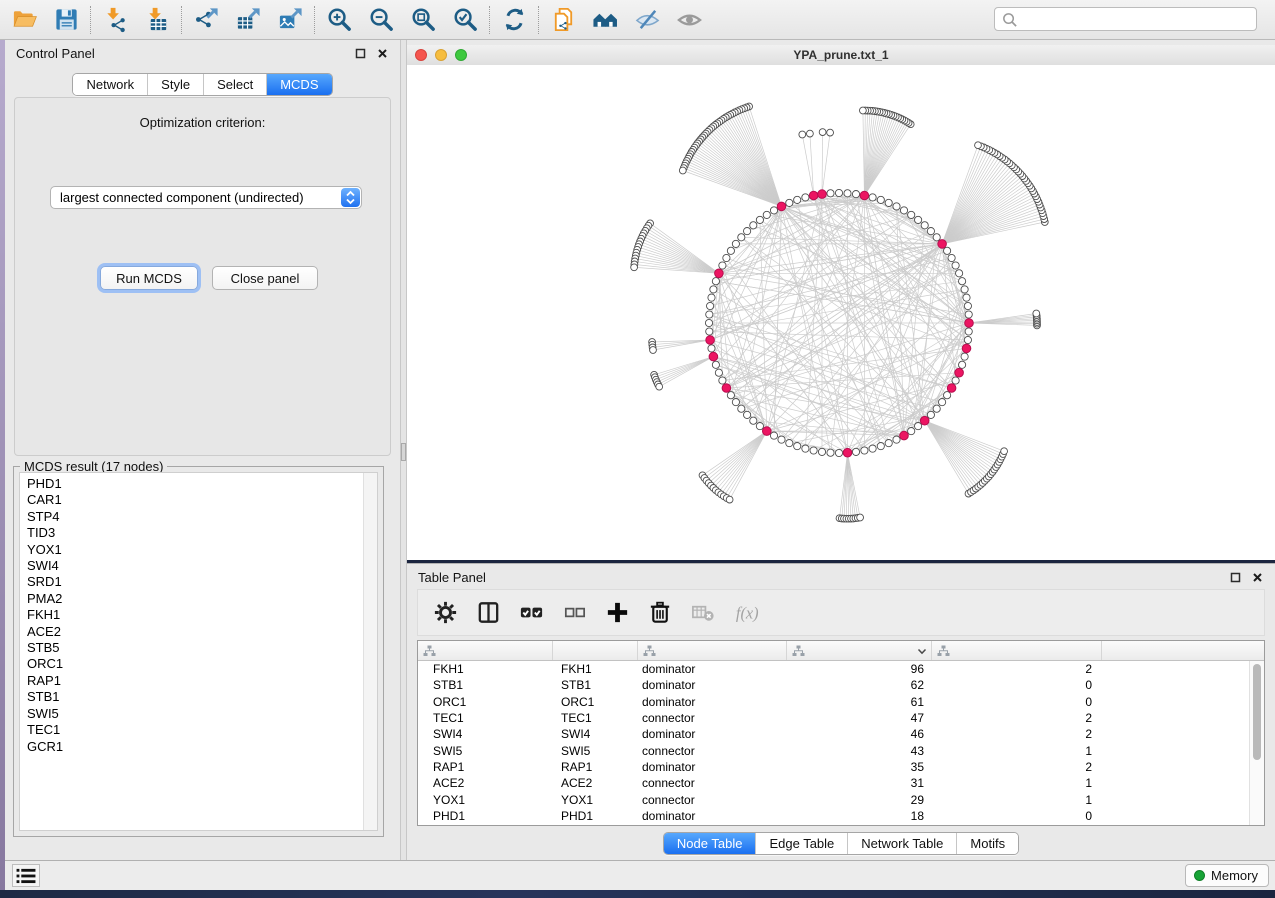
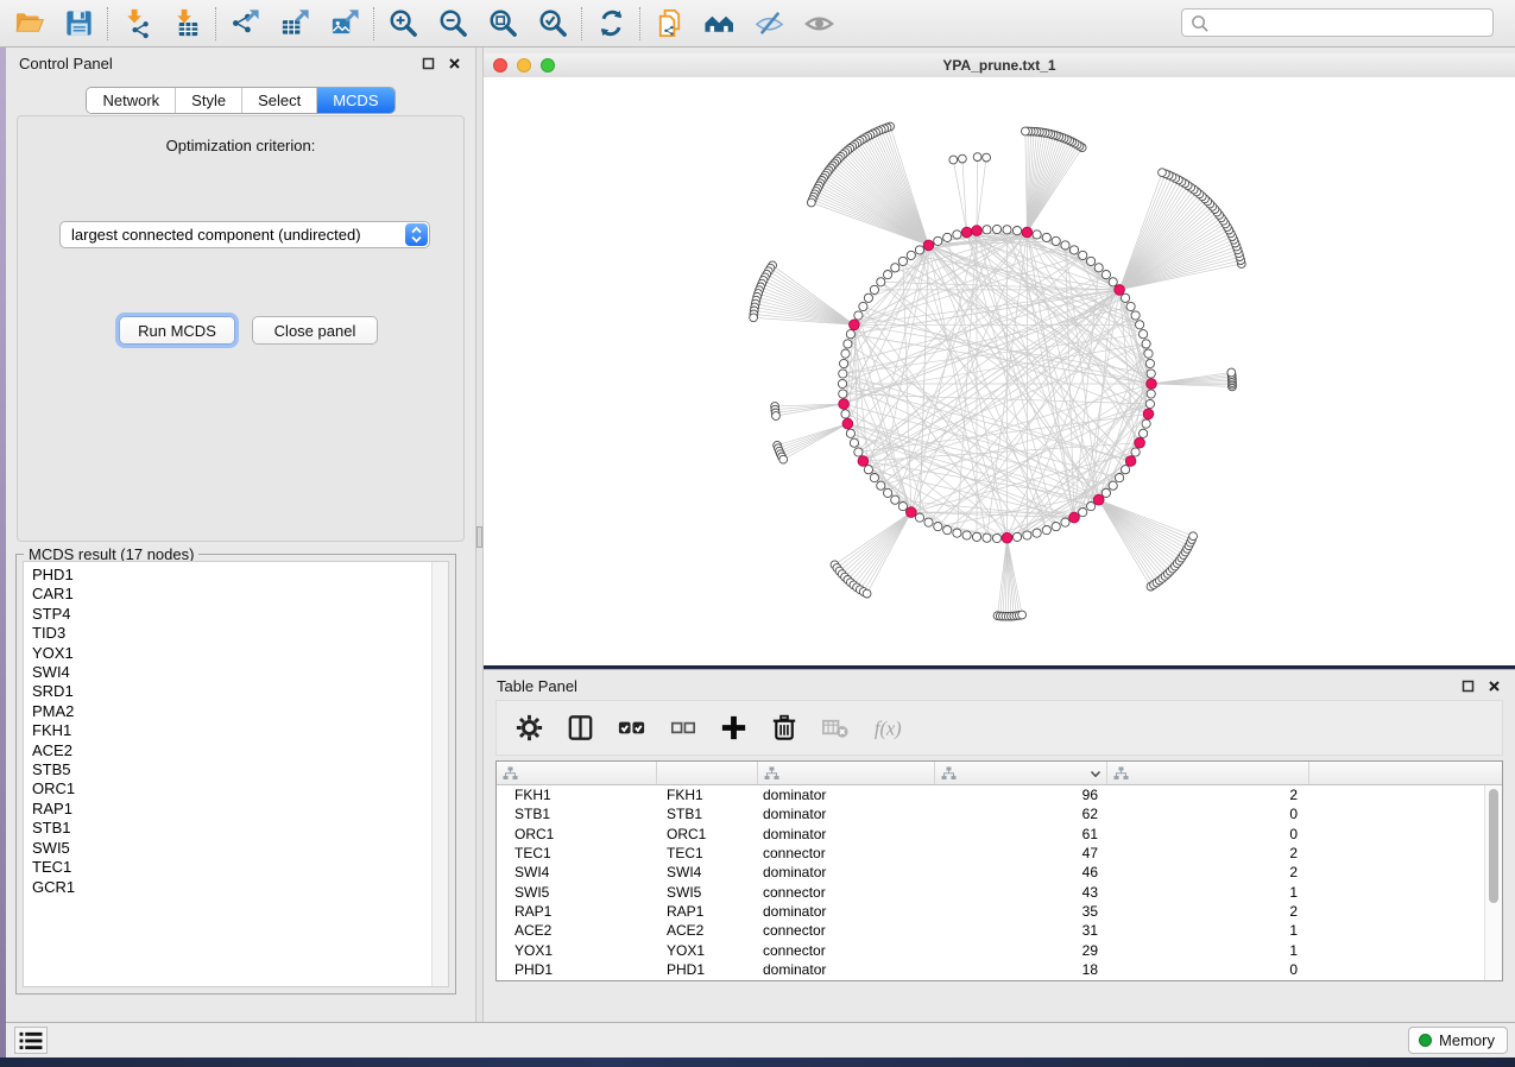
  Control Panel
  Network
  Style
  Select
  MCDS
  Optimization criterion:
  largest connected component (undirected)
  Run MCDS
  Close panel
  MCDS result (17 nodes)
  PHD1
  CAR1
  STP4
  TID3
  YOX1
  SWI4
  SRD1
  PMA2
  FKH1
  ACE2
  STB5
  ORC1
  RAP1
  STB1
  SWI5
  TEC1
  GCR1
  YPA_prune.txt_1
  Table Panel
  f(x)
  FKH1
  FKH1
  dominator
  96
  2
  STB1
  STB1
  dominator
  62
  0
  ORC1
  ORC1
  dominator
  61
  0
  TEC1
  TEC1
  connector
  47
  2
  SWI4
  SWI4
  dominator
  46
  2
  SWI5
  SWI5
  connector
  43
  1
  RAP1
  RAP1
  dominator
  35
  2
  ACE2
  ACE2
  connector
  31
  1
  YOX1
  YOX1
  connector
  29
  1
  PHD1
  PHD1
  dominator
  18
  0
- Node Table
- Edge Table
- Network Table
- Motifs
  Memory
